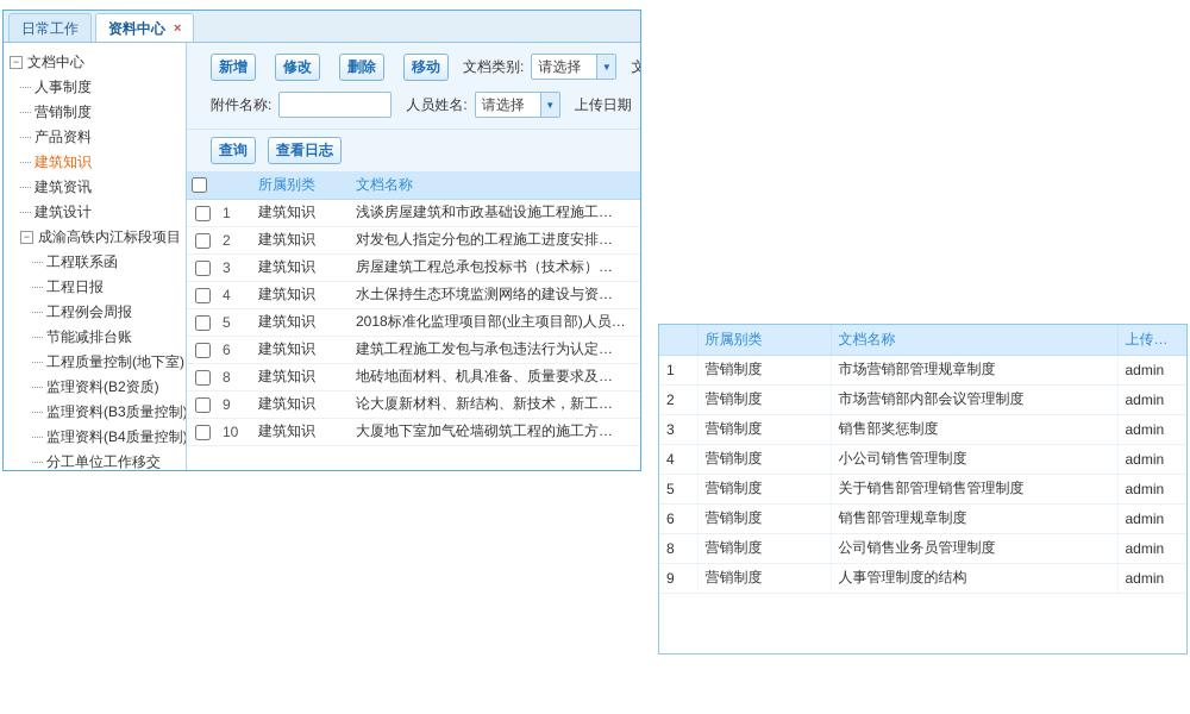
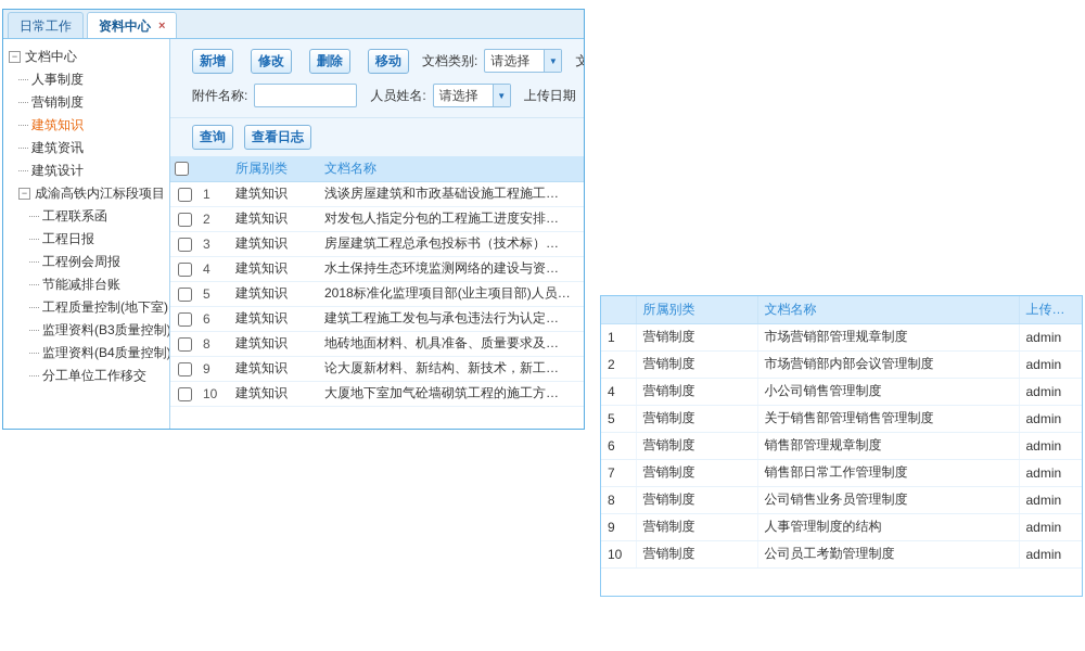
  日常工作
  资料中心
  ×
  −
  文档中心
  人事制度
  营销制度
- 产品资料
  建筑知识
  建筑资讯
  建筑设计
  −
  成渝高铁内江标段项目
  工程联系函
  工程日报
  工程例会周报
  节能减排台账
  工程质量控制(地下室)
- 监理资料(B2资质)
  监理资料(B3质量控制)
  监理资料(B4质量控制)
  分工单位工作移交
  新增
  修改
  删除
  移动
  文档类别:
  请选择
  ▼
  附件名称:
  人员姓名:
  请选择
  ▼
  上传日期
  查询
  查看日志
  		所属别类	文档名称
  	1	建筑知识	浅谈房屋建筑和市政基础设施工程施工…
  	2	建筑知识	对发包人指定分包的工程施工进度安排…
  	3	建筑知识	房屋建筑工程总承包投标书（技术标）…
  	4	建筑知识	水土保持生态环境监测网络的建设与资…
  	5	建筑知识	2018标准化监理项目部(业主项目部)人员…
  	6	建筑知识	建筑工程施工发包与承包违法行为认定…
  	8	建筑知识	地砖地面材料、机具准备、质量要求及…
  	9	建筑知识	论大厦新材料、新结构、新技术，新工…
  	10	建筑知识	大厦地下室加气砼墙砌筑工程的施工方…
  	所属别类	文档名称	上传…
  1	营销制度	市场营销部管理规章制度	admin
  2	营销制度	市场营销部内部会议管理制度	admin
- 3	营销制度	销售部奖惩制度	admin
  4	营销制度	小公司销售管理制度	admin
  5	营销制度	关于销售部管理销售管理制度	admin
  6	营销制度	销售部管理规章制度	admin
+ 7	营销制度	销售部日常工作管理制度	admin
  8	营销制度	公司销售业务员管理制度	admin
  9	营销制度	人事管理制度的结构	admin
+ 10	营销制度	公司员工考勤管理制度	admin
